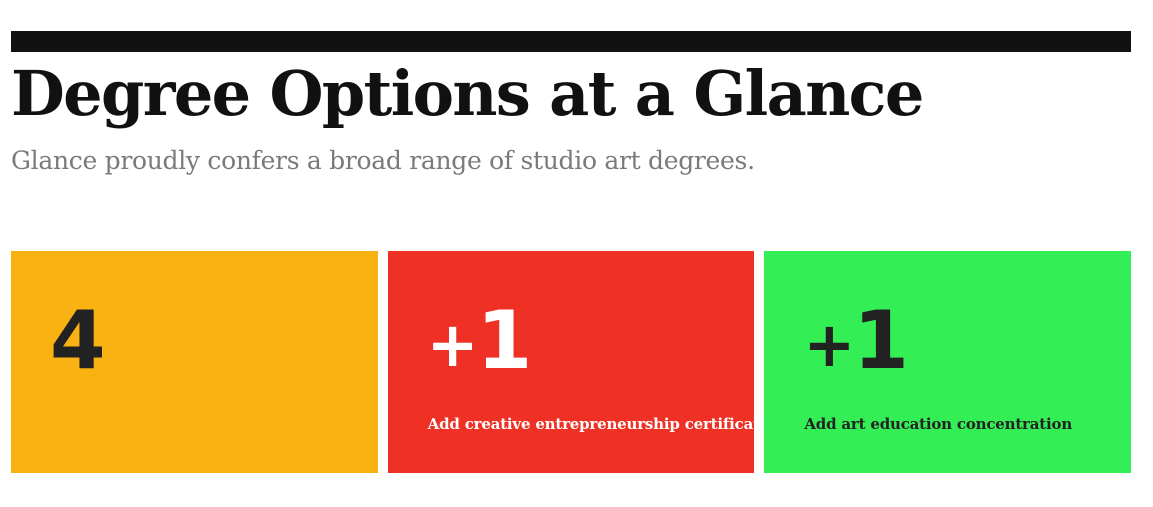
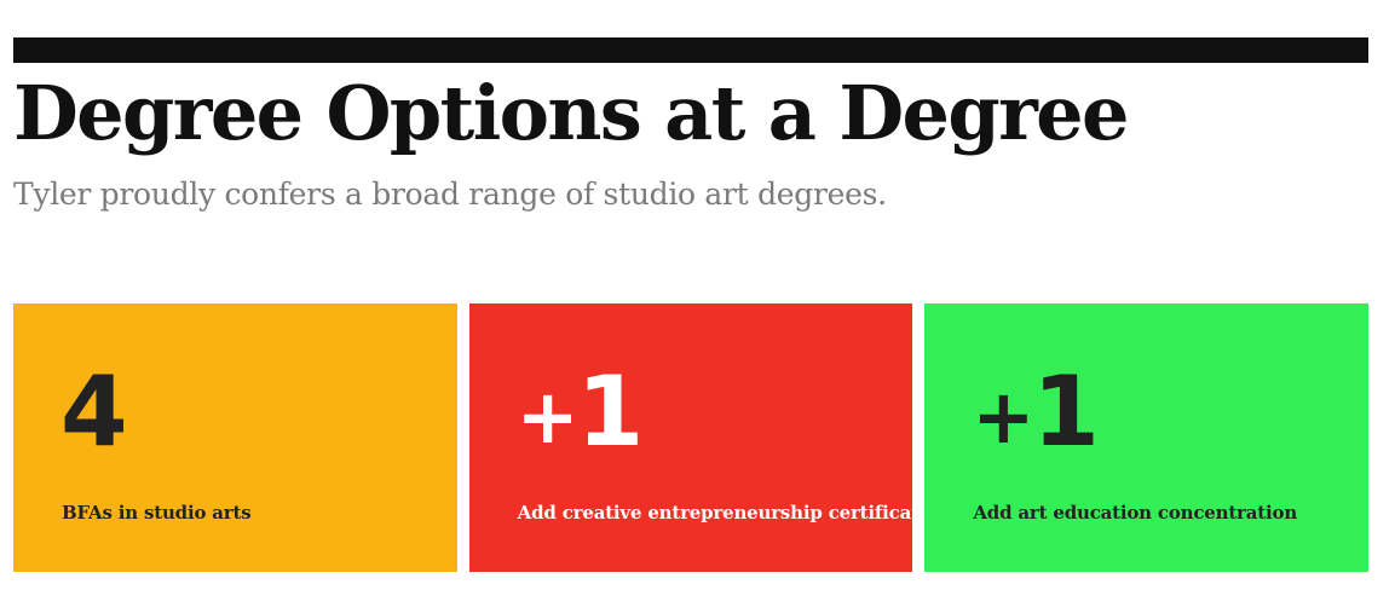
- Degree Options at a Glance
+ Degree Options at a Degree
- Glance proudly confers a broad range of studio art degrees.
+ Tyler proudly confers a broad range of studio art degrees.
  4
+ BFAs in studio arts
  +1
  Add creative entrepreneurship certifica
  +1
  Add art education concentration
